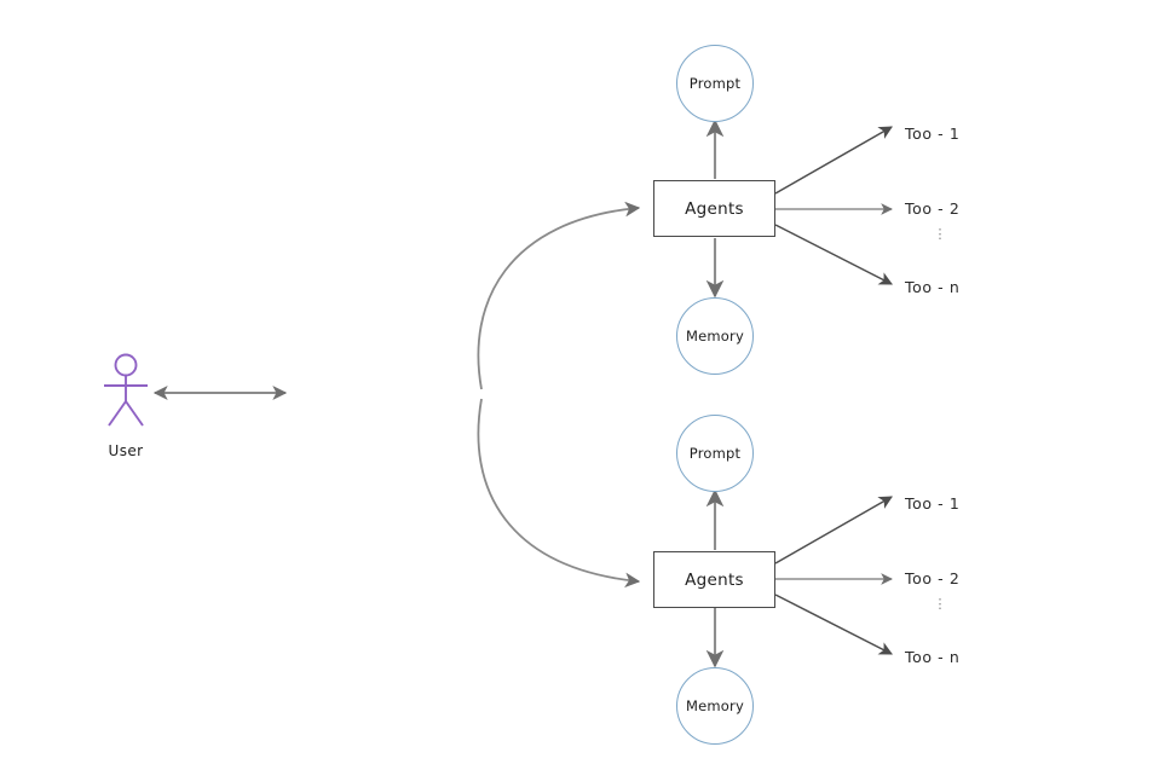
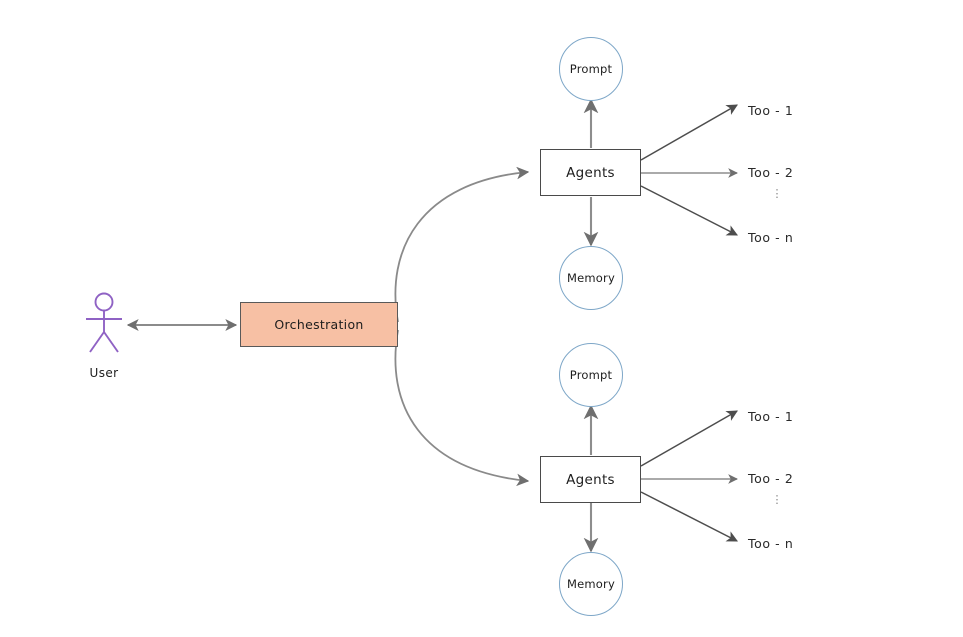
  User
+ Orchestration
  Prompt
  Agents
  Memory
  Too - 1
  Too - 2
  ⋮
  Too - n
  Prompt
  Agents
  Memory
  Too - 1
  Too - 2
  ⋮
  Too - n
